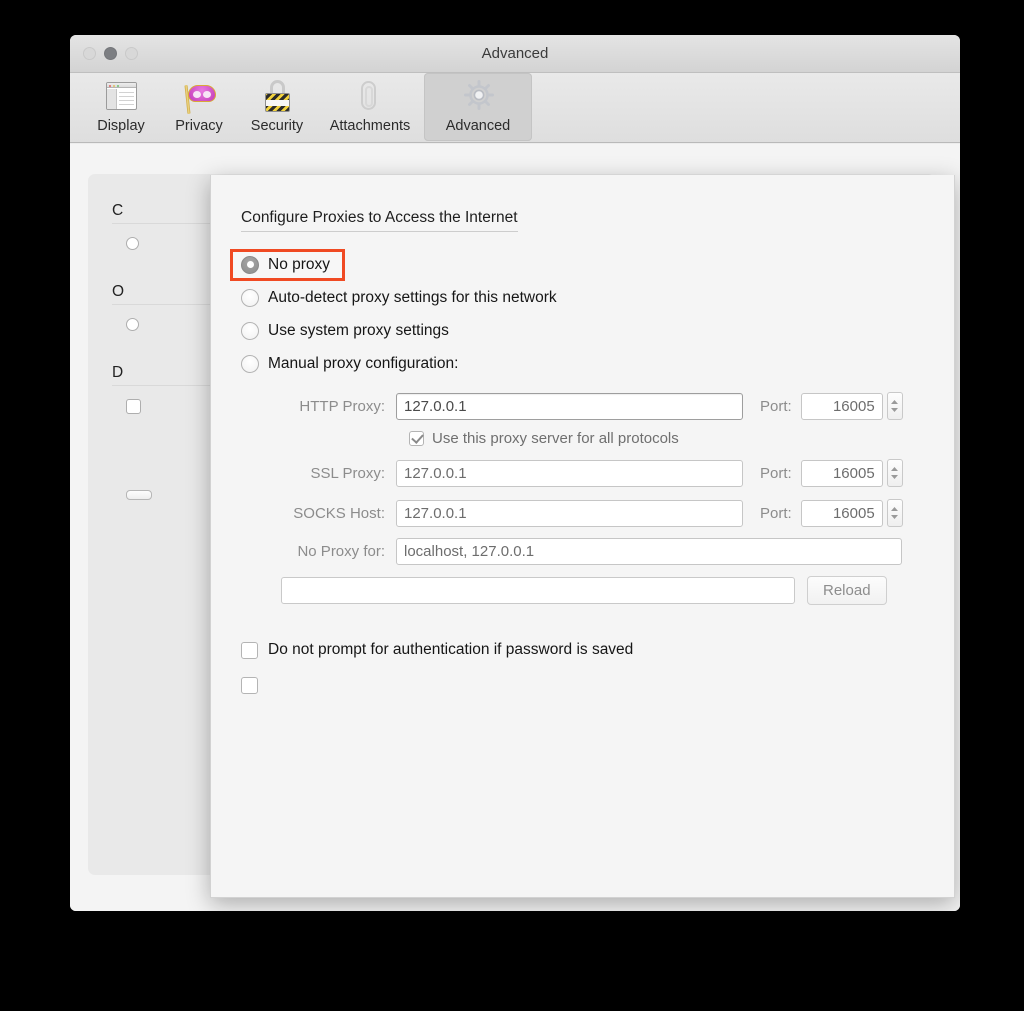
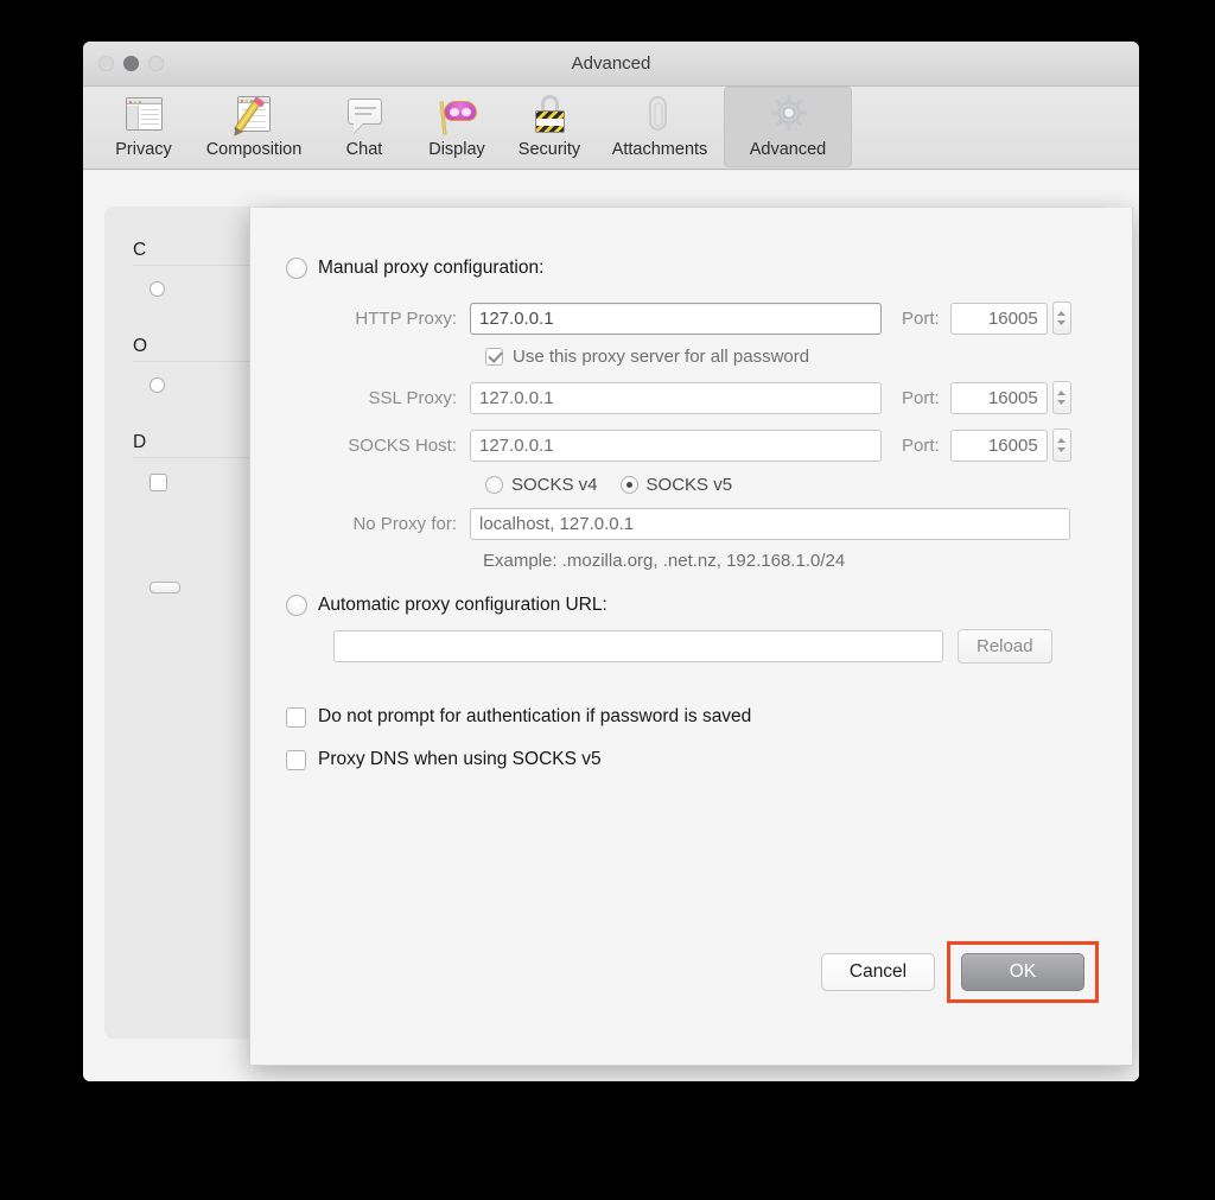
  Advanced
- Display
+ Privacy
+ Composition
+ Chat
- Privacy
+ Display
  Security
  Attachments
  Advanced
  C
  O
  D
- Configure Proxies to Access the Internet
- No proxy
- Auto-detect proxy settings for this network
- Use system proxy settings
  Manual proxy configuration:
  HTTP Proxy:
  127.0.0.1
  Port:
  16005
- Use this proxy server for all protocols
+ Use this proxy server for all password
  SSL Proxy:
  127.0.0.1
  Port:
  16005
  SOCKS Host:
  127.0.0.1
  Port:
  16005
+ SOCKS v4
+ SOCKS v5
  No Proxy for:
  localhost, 127.0.0.1
+ Example: .mozilla.org, .net.nz, 192.168.1.0/24
+ Automatic proxy configuration URL:
  Reload
  Do not prompt for authentication if password is saved
+ Proxy DNS when using SOCKS v5
+ Cancel
+ OK
